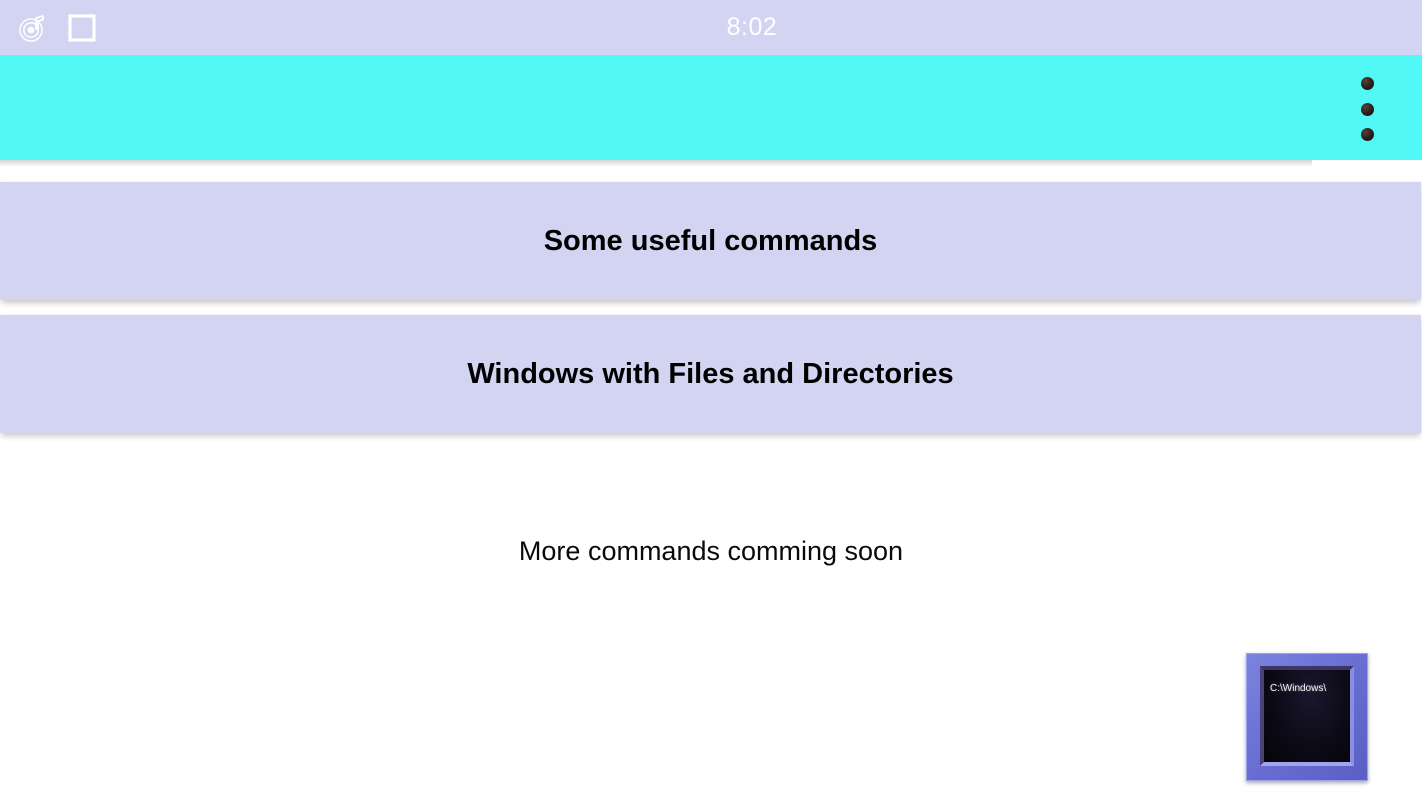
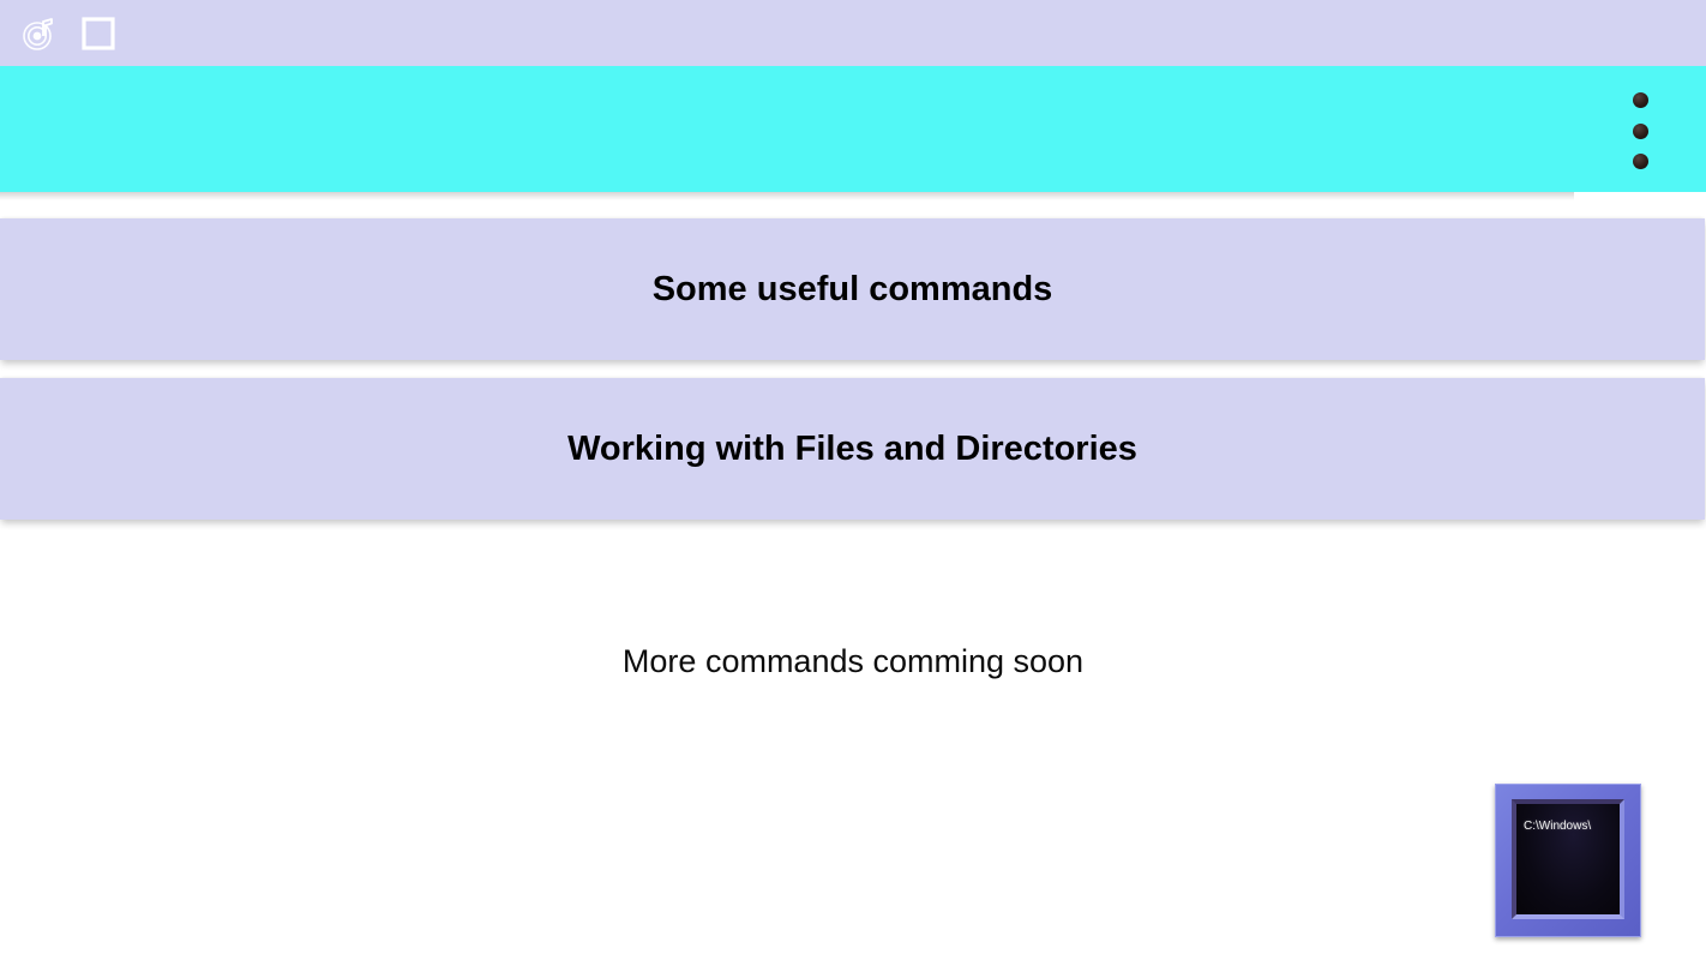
- 8:02
  Some useful commands
- Windows with Files and Directories
+ Working with Files and Directories
  More commands comming soon
  C:\Windows\
